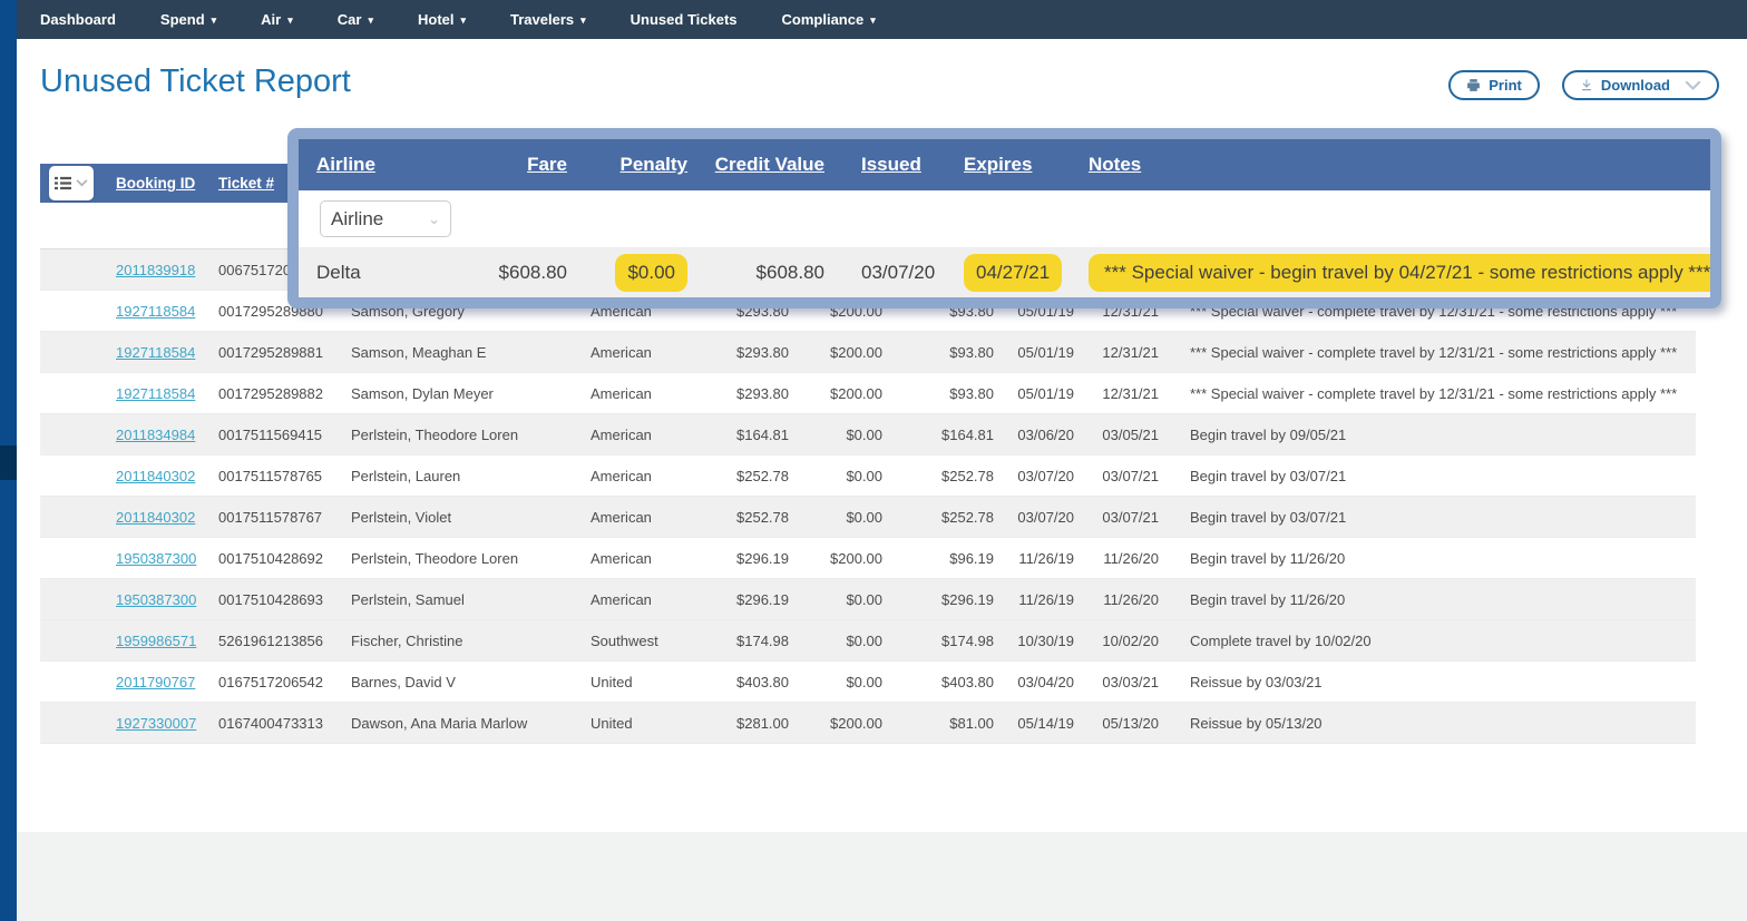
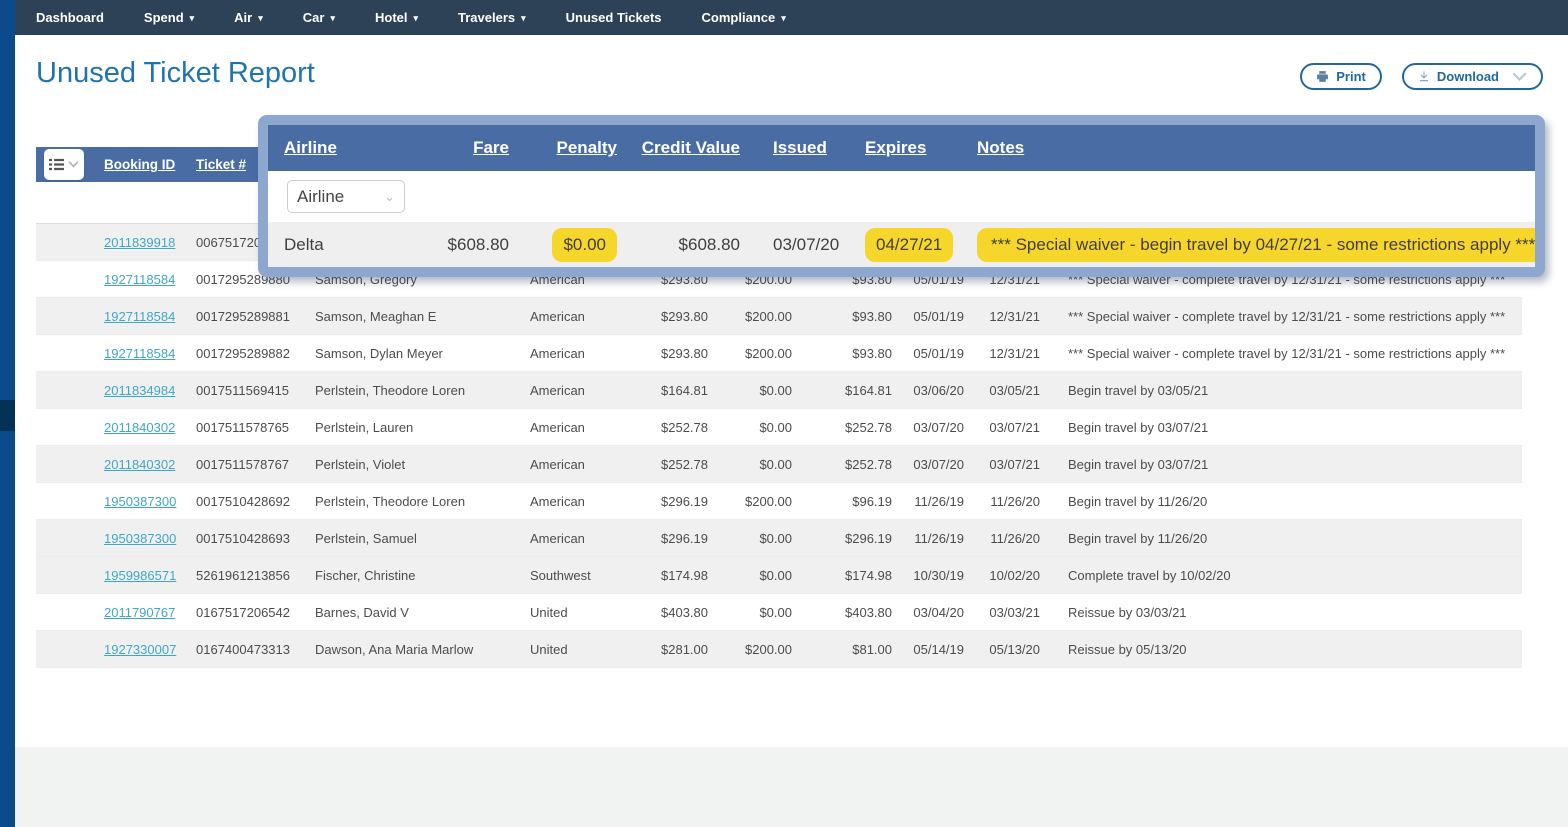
  Dashboard
  Spend
  ▾
  Air
  ▾
  Car
  ▾
  Hotel
  ▾
  Travelers
  ▾
  Unused Tickets
  Compliance
  ▾
  Unused Ticket Report
  Print
  Download
  Booking ID
  Ticket #
  2011839918
  00675172
  1927118584
  0017295289880
  Samson, Gregory
  American
  $293.80
  $200.00
  $93.80
  05/01/19
  12/31/21
  *** Special waiver - complete travel by 12/31/21 - some restrictions apply ***
  1927118584
  0017295289881
  Samson, Meaghan E
  American
  $293.80
  $200.00
  $93.80
  05/01/19
  12/31/21
  *** Special waiver - complete travel by 12/31/21 - some restrictions apply ***
  1927118584
  0017295289882
  Samson, Dylan Meyer
  American
  $293.80
  $200.00
  $93.80
  05/01/19
  12/31/21
  *** Special waiver - complete travel by 12/31/21 - some restrictions apply ***
  2011834984
  0017511569415
  Perlstein, Theodore Loren
  American
  $164.81
  $0.00
  $164.81
  03/06/20
  03/05/21
- Begin travel by 09/05/21
+ Begin travel by 03/05/21
  2011840302
  0017511578765
  Perlstein, Lauren
  American
  $252.78
  $0.00
  $252.78
  03/07/20
  03/07/21
  Begin travel by 03/07/21
  2011840302
  0017511578767
  Perlstein, Violet
  American
  $252.78
  $0.00
  $252.78
  03/07/20
  03/07/21
  Begin travel by 03/07/21
  1950387300
  0017510428692
  Perlstein, Theodore Loren
  American
  $296.19
  $200.00
  $96.19
  11/26/19
  11/26/20
  Begin travel by 11/26/20
  1950387300
  0017510428693
  Perlstein, Samuel
  American
  $296.19
  $0.00
  $296.19
  11/26/19
  11/26/20
  Begin travel by 11/26/20
  1959986571
  5261961213856
  Fischer, Christine
  Southwest
  $174.98
  $0.00
  $174.98
  10/30/19
  10/02/20
  Complete travel by 10/02/20
  2011790767
  0167517206542
  Barnes, David V
  United
  $403.80
  $0.00
  $403.80
  03/04/20
  03/03/21
  Reissue by 03/03/21
  1927330007
  0167400473313
  Dawson, Ana Maria Marlow
  United
  $281.00
  $200.00
  $81.00
  05/14/19
  05/13/20
  Reissue by 05/13/20
  Airline
  Fare
  Penalty
  Credit Value
  Issued
  Expires
  Notes
  Airline
  ⌄
  Delta
  $608.80
  $0.00
  $608.80
  03/07/20
  04/27/21
  *** Special waiver - begin travel by 04/27/21 - some restrictions apply ***
